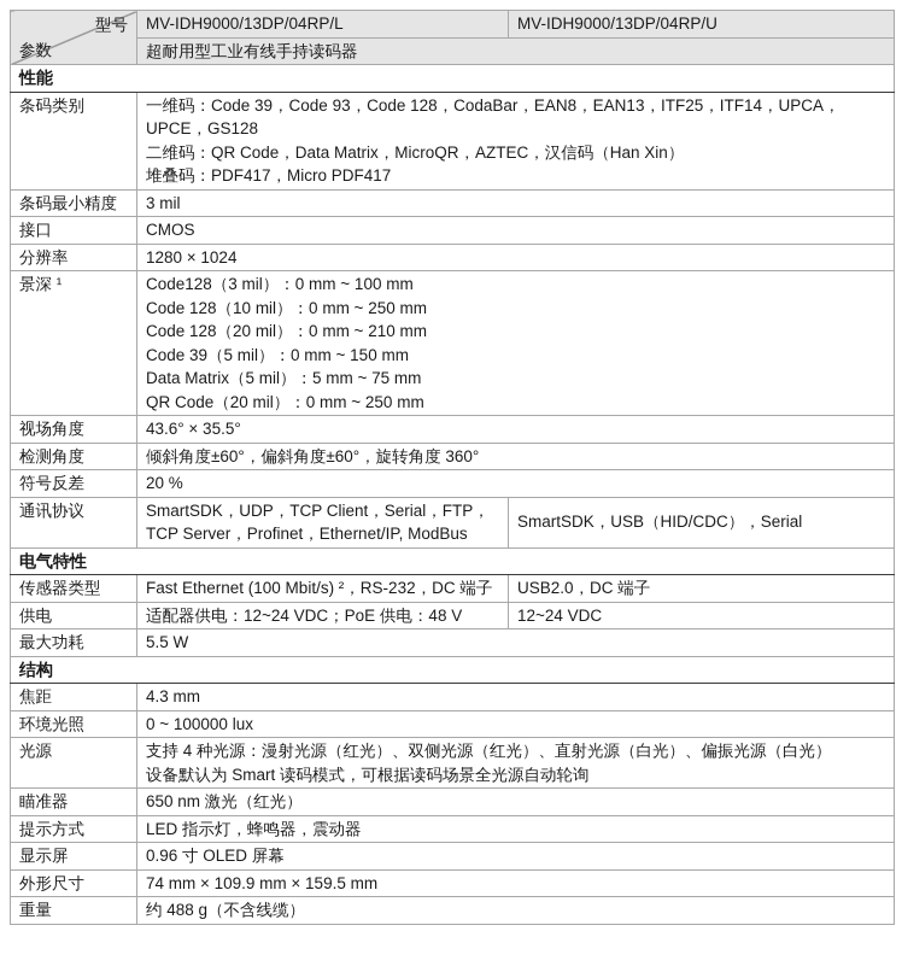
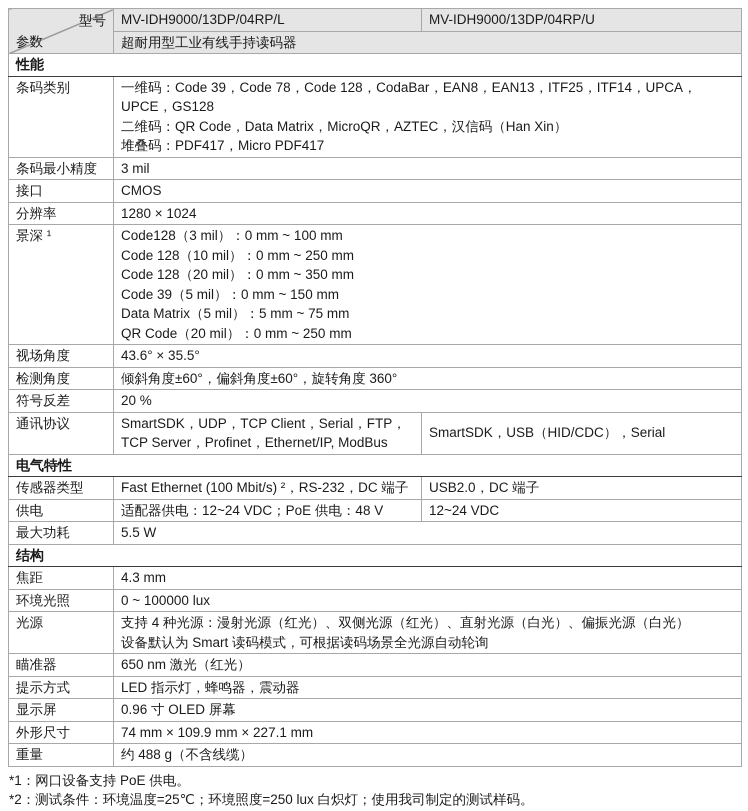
  型号参数	MV-IDH9000/13DP/04RP/L	MV-IDH9000/13DP/04RP/U
  超耐用型工业有线手持读码器
  性能
- 条码类别	一维码：Code 39，Code 93，Code 128，CodaBar，EAN8，EAN13，ITF25，ITF14，UPCA，UPCE，GS128二维码：QR Code，Data Matrix，MicroQR，AZTEC，汉信码（Han Xin）堆叠码：PDF417，Micro PDF417
+ 条码类别	一维码：Code 39，Code 78，Code 128，CodaBar，EAN8，EAN13，ITF25，ITF14，UPCA，UPCE，GS128二维码：QR Code，Data Matrix，MicroQR，AZTEC，汉信码（Han Xin）堆叠码：PDF417，Micro PDF417
  条码最小精度	3 mil
  接口	CMOS
  分辨率	1280 × 1024
- 景深 ¹	Code128（3 mil）：0 mm ~ 100 mmCode 128（10 mil）：0 mm ~ 250 mmCode 128（20 mil）：0 mm ~ 210 mmCode 39（5 mil）：0 mm ~ 150 mmData Matrix（5 mil）：5 mm ~ 75 mmQR Code（20 mil）：0 mm ~ 250 mm
+ 景深 ¹	Code128（3 mil）：0 mm ~ 100 mmCode 128（10 mil）：0 mm ~ 250 mmCode 128（20 mil）：0 mm ~ 350 mmCode 39（5 mil）：0 mm ~ 150 mmData Matrix（5 mil）：5 mm ~ 75 mmQR Code（20 mil）：0 mm ~ 250 mm
  视场角度	43.6° × 35.5°
  检测角度	倾斜角度±60°，偏斜角度±60°，旋转角度 360°
  符号反差	20 %
  通讯协议	SmartSDK，UDP，TCP Client，Serial，FTP，TCP Server，Profinet，Ethernet/IP, ModBus	SmartSDK，USB（HID/CDC），Serial
  电气特性
  传感器类型	Fast Ethernet (100 Mbit/s) ²，RS-232，DC 端子	USB2.0，DC 端子
  供电	适配器供电：12~24 VDC；PoE 供电：48 V	12~24 VDC
  最大功耗	5.5 W
  结构
  焦距	4.3 mm
  环境光照	0 ~ 100000 lux
  光源	支持 4 种光源：漫射光源（红光）、双侧光源（红光）、直射光源（白光）、偏振光源（白光）设备默认为 Smart 读码模式，可根据读码场景全光源自动轮询
  瞄准器	650 nm 激光（红光）
  提示方式	LED 指示灯，蜂鸣器，震动器
  显示屏	0.96 寸 OLED 屏幕
- 外形尺寸	74 mm × 109.9 mm × 159.5 mm
+ 外形尺寸	74 mm × 109.9 mm × 227.1 mm
  重量	约 488 g（不含线缆）
+ *1：网口设备支持 PoE 供电。
+ *2：测试条件：环境温度=25℃；环境照度=250 lux 白炽灯；使用我司制定的测试样码。
